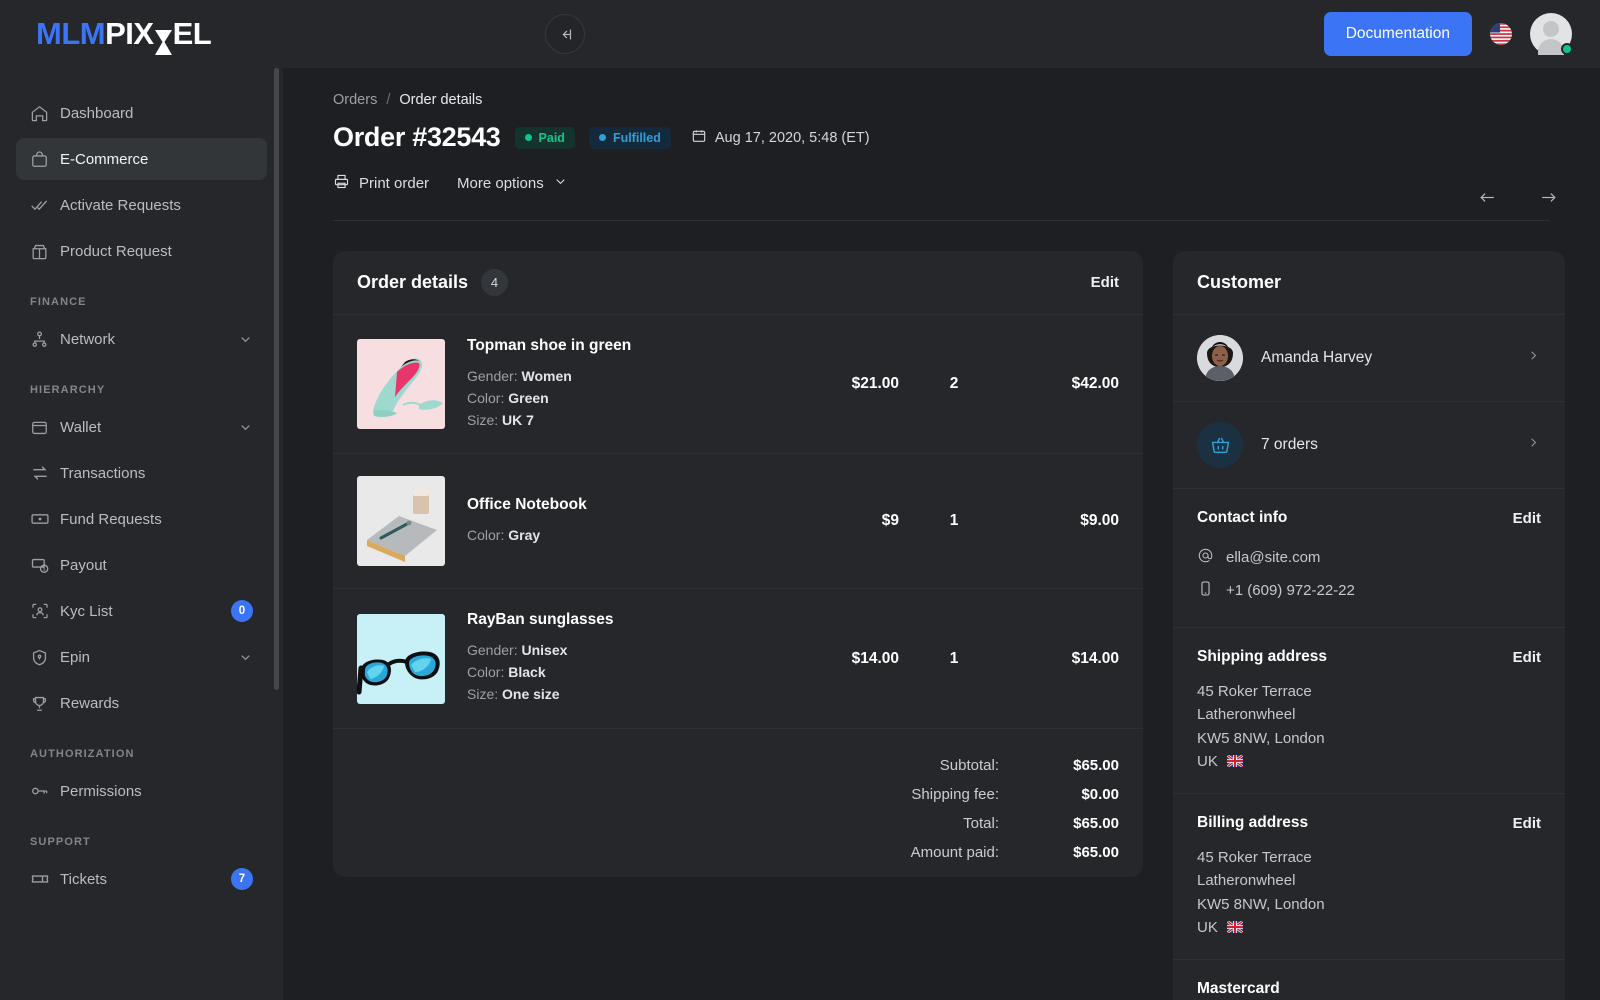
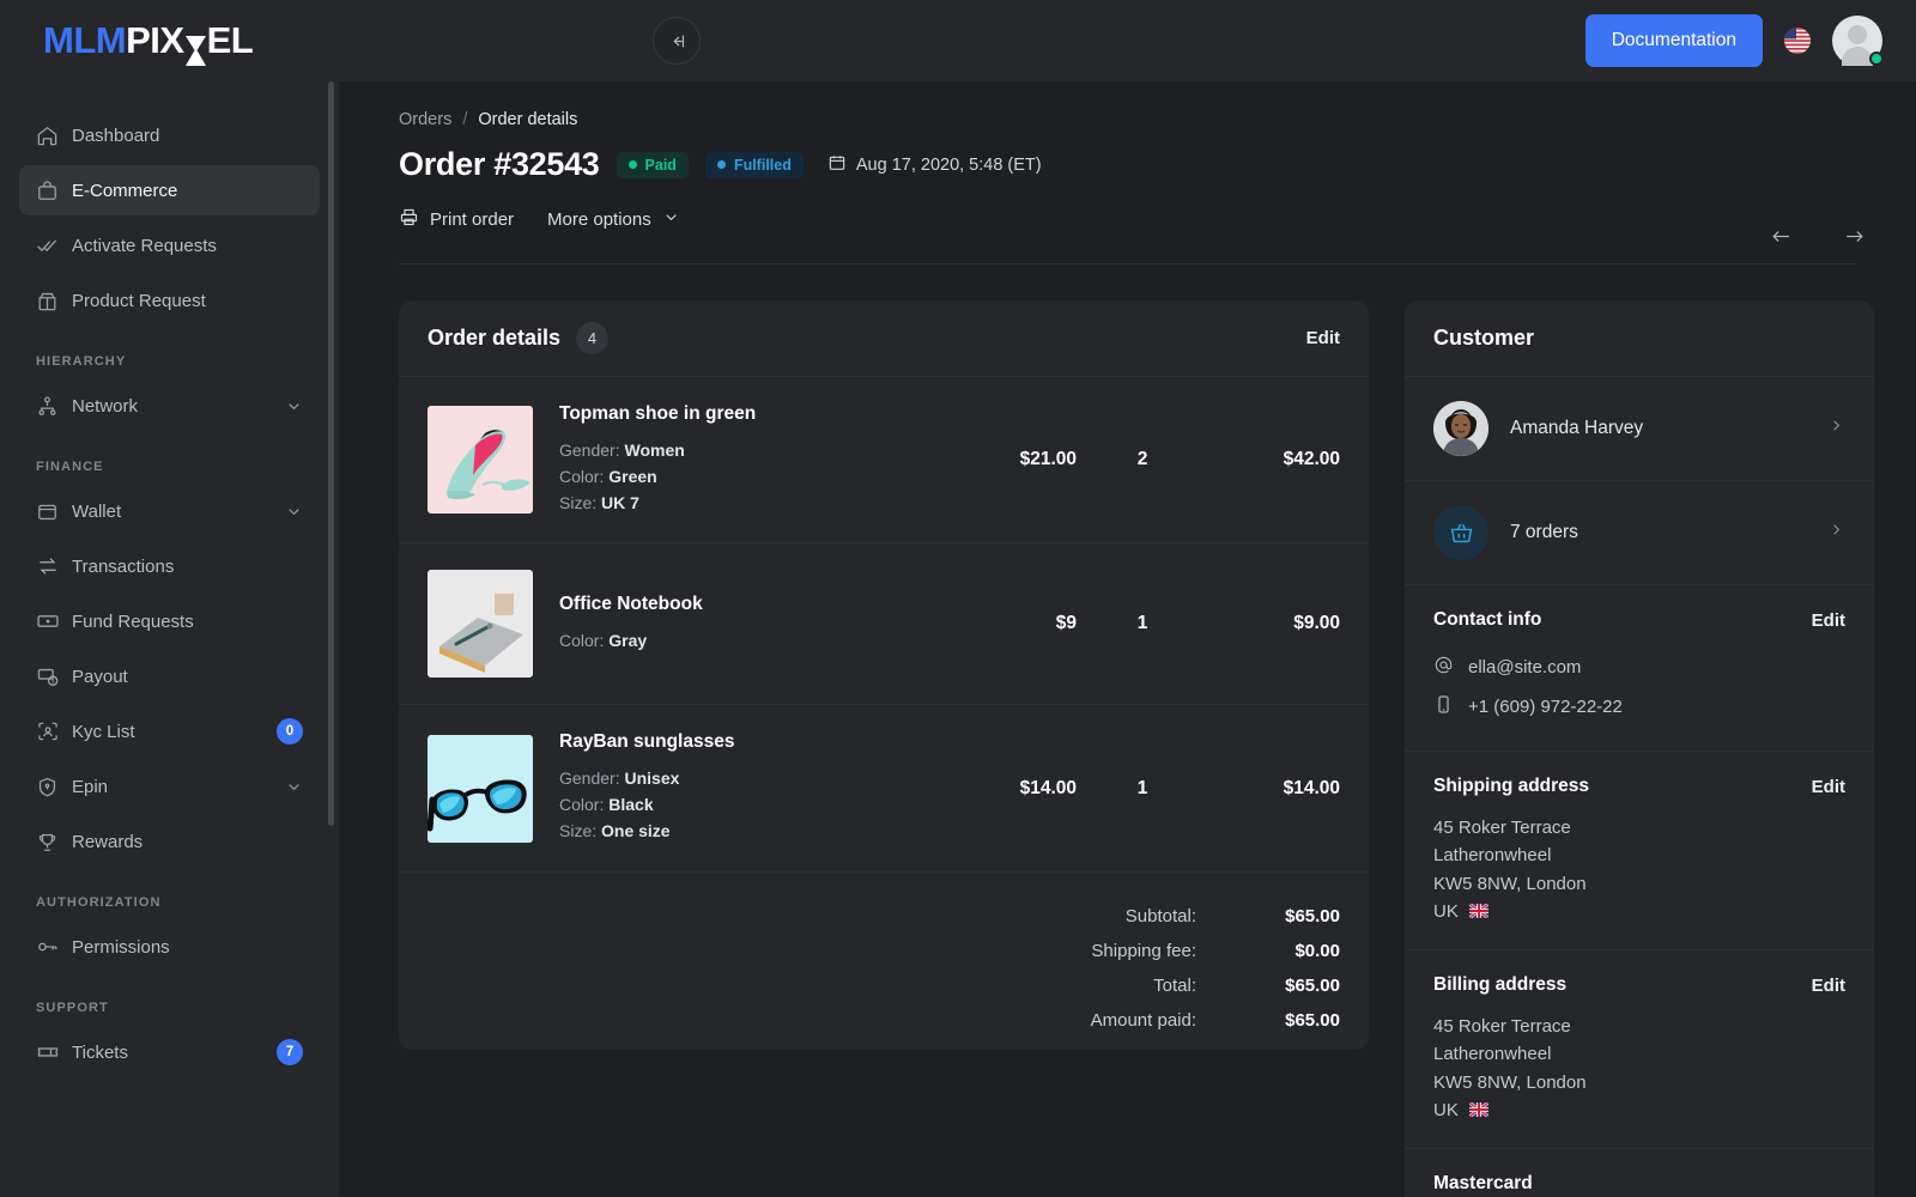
  MLM
  PIX
  EL
  Dashboard
  E-Commerce
  Activate Requests
  Product Request
- FINANCE
+ HIERARCHY
  Network
- HIERARCHY
+ FINANCE
  Wallet
  Transactions
  Fund Requests
  Payout
  Kyc List
  0
  Epin
  Rewards
  AUTHORIZATION
  Permissions
  SUPPORT
  Tickets
  7
  Documentation
  Orders
  /
  Order details
  Order #32543
  Paid
  Fulfilled
  Aug 17, 2020, 5:48 (ET)
  Print order
  More options
  Order details
  4
  Edit
  Topman shoe in green
  Gender: Women
  Color: Green
  Size: UK 7
  $21.00
  2
  $42.00
  Office Notebook
  Color: Gray
  $9
  1
  $9.00
  RayBan sunglasses
  Gender: Unisex
  Color: Black
  Size: One size
  $14.00
  1
  $14.00
  Subtotal:
  $65.00
  Shipping fee:
  $0.00
  Total:
  $65.00
  Amount paid:
  $65.00
  Customer
  Amanda Harvey
  7 orders
  Contact info
  Edit
  ella@site.com
  +1 (609) 972-22-22
  Shipping address
  Edit
  45 Roker Terrace
  Latheronwheel
  KW5 8NW, London
  UK
  Billing address
  Edit
  45 Roker Terrace
  Latheronwheel
  KW5 8NW, London
  UK
  Mastercard
